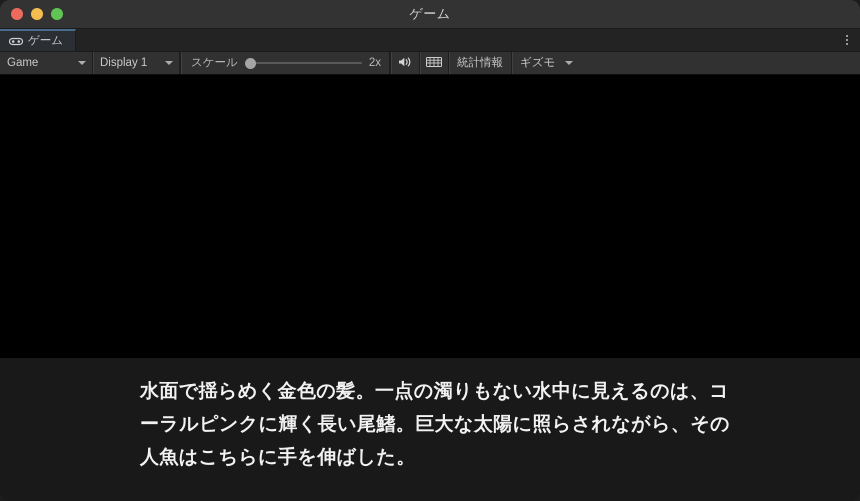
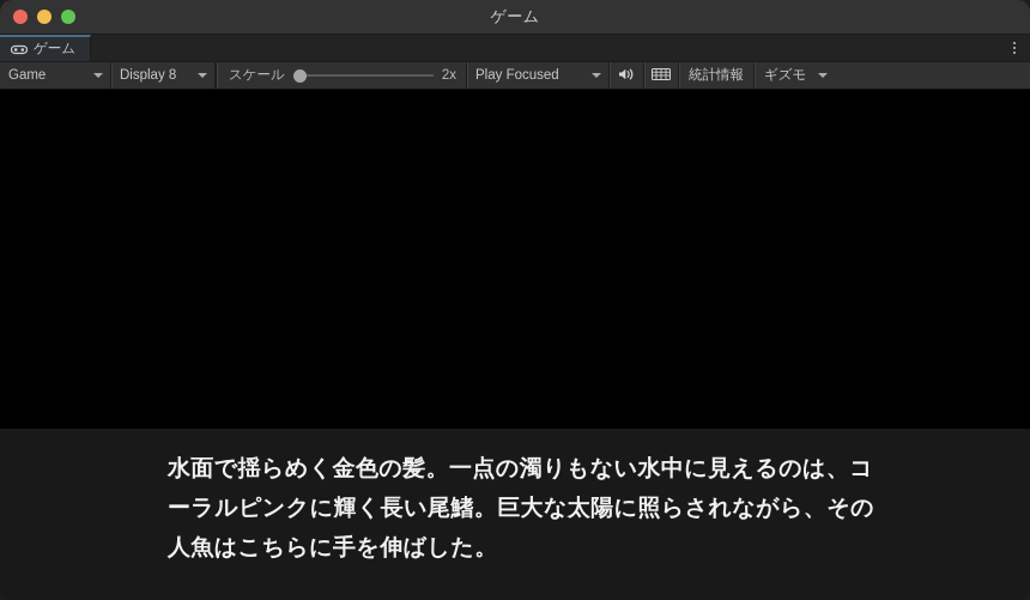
  ゲーム
  ゲーム
  Game
- Display 1
+ Display 8
  スケール
  2x
+ Play Focused
  統計情報
  ギズモ
  水面で揺らめく金色の髪。一点の濁りもない水中に見えるのは、コーラルピンクに輝く長い尾鰭。巨大な太陽に照らされながら、その人魚はこちらに手を伸ばした。
